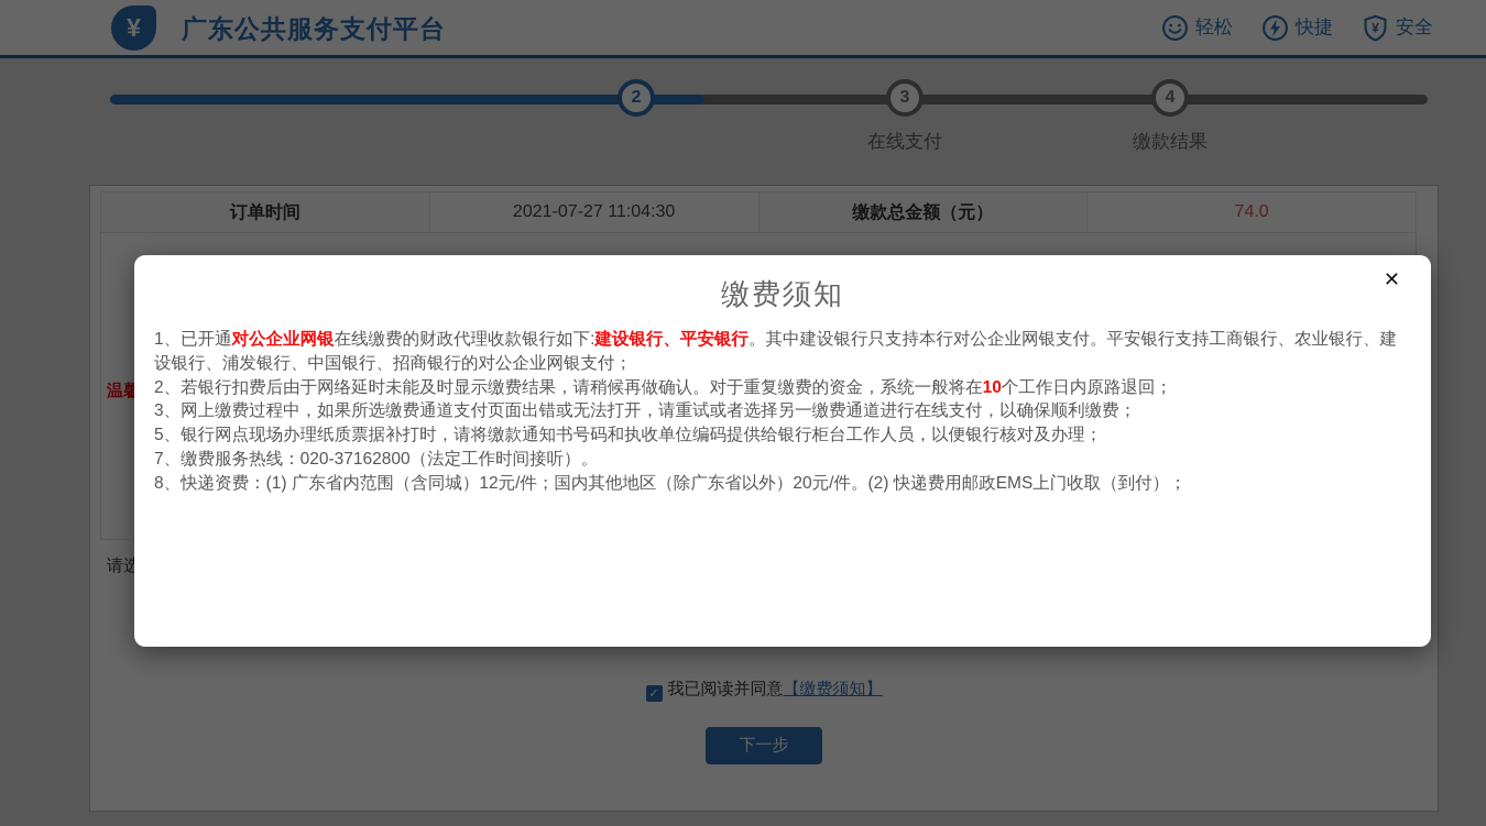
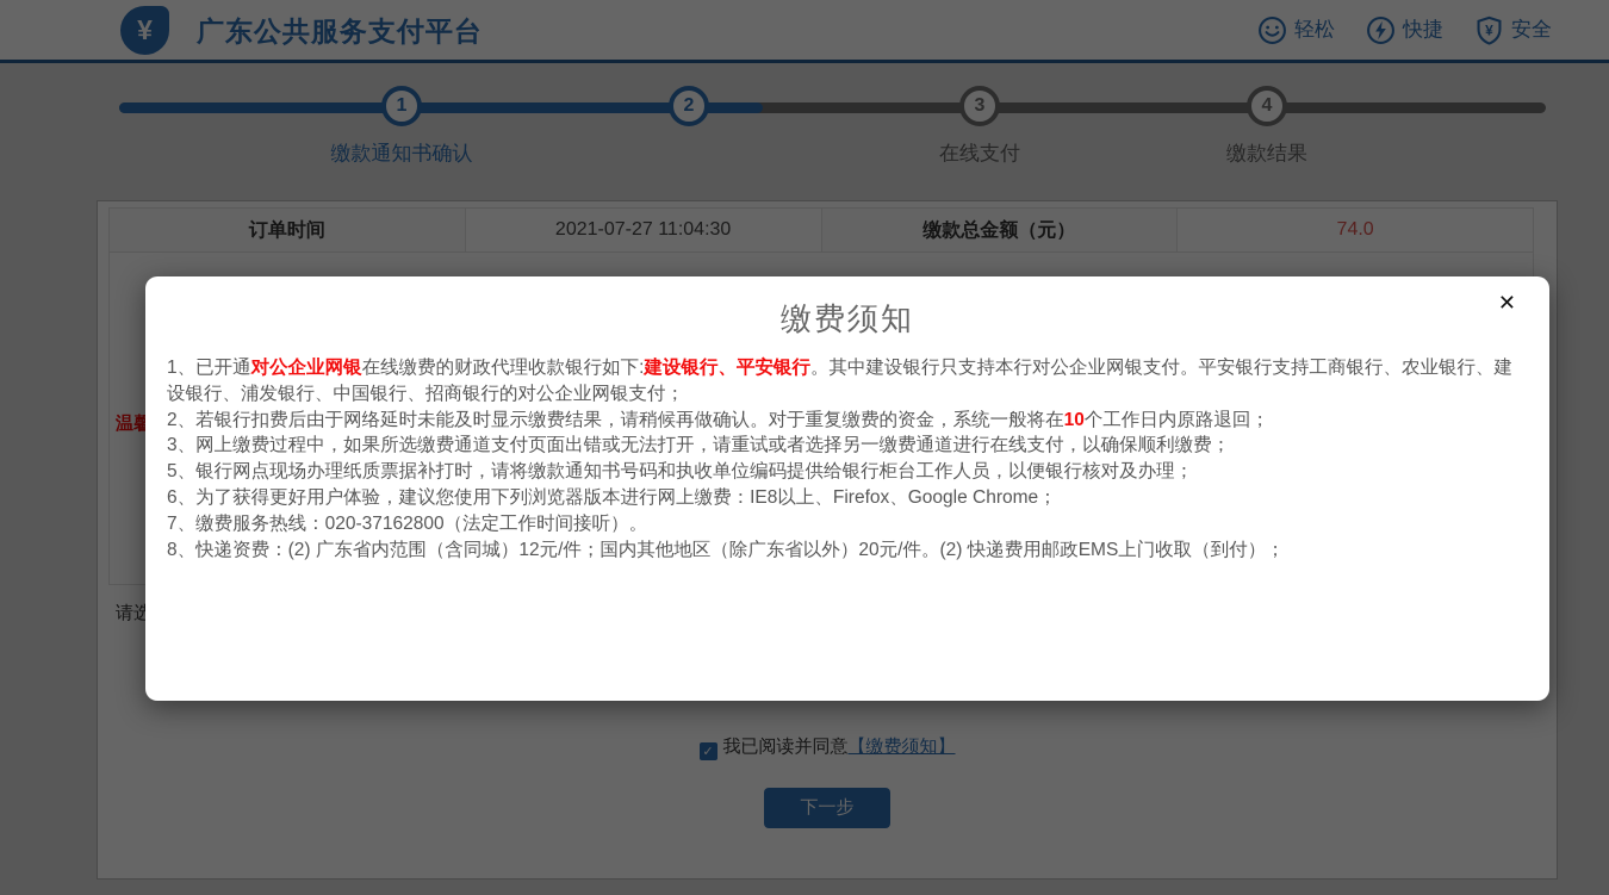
  ¥
  广东公共服务支付平台
  轻松
  快捷
  ¥
  安全
+ 1
+ 缴款通知书确认
  2
  3
  在线支付
  4
  缴款结果
  订单时间
  2021-07-27 11:04:30
  缴款总金额（元）
  74.0
  ✓ 我已阅读并同意【缴费须知】
  下一步
  ✕
  缴费须知
  1、已开通对公企业网银在线缴费的财政代理收款银行如下:建设银行、平安银行。其中建设银行只支持本行对公企业网银支付。平安银行支持工商银行、农业银行、建设银行、浦发银行、中国银行、招商银行的对公企业网银支付；
  2、若银行扣费后由于网络延时未能及时显示缴费结果，请稍候再做确认。对于重复缴费的资金，系统一般将在10个工作日内原路退回；
  3、网上缴费过程中，如果所选缴费通道支付页面出错或无法打开，请重试或者选择另一缴费通道进行在线支付，以确保顺利缴费；
  5、银行网点现场办理纸质票据补打时，请将缴款通知书号码和执收单位编码提供给银行柜台工作人员，以便银行核对及办理；
+ 6、为了获得更好用户体验，建议您使用下列浏览器版本进行网上缴费：IE8以上、Firefox、Google Chrome；
  7、缴费服务热线：020-37162800（法定工作时间接听）。
- 8、快递资费：(1) 广东省内范围（含同城）12元/件；国内其他地区（除广东省以外）20元/件。(2) 快递费用邮政EMS上门收取（到付）；
+ 8、快递资费：(2) 广东省内范围（含同城）12元/件；国内其他地区（除广东省以外）20元/件。(2) 快递费用邮政EMS上门收取（到付）；
